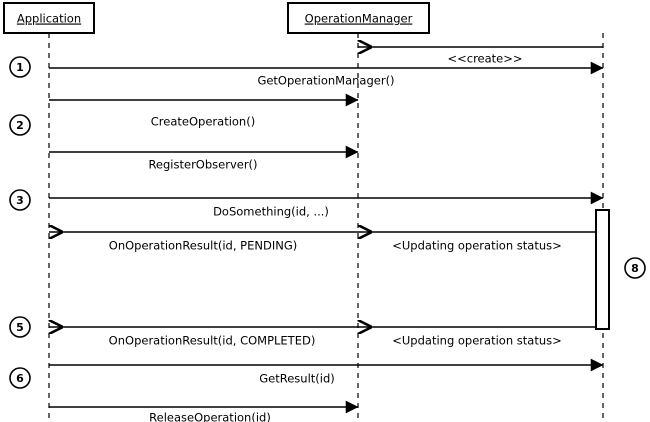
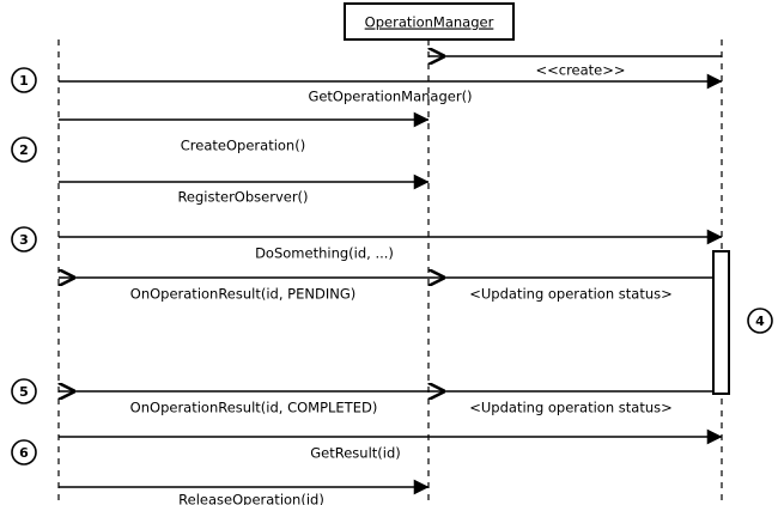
  <<create>>
  GetOperationManager()
  CreateOperation()
  RegisterObserver()
  DoSomething(id, ...)
  <Updating operation status>
  OnOperationResult(id, PENDING)
  <Updating operation status>
  OnOperationResult(id, COMPLETED)
  GetResult(id)
  ReleaseOperation(id)
- Application
  OperationManager
  1
  2
  3
- 8
+ 4
  5
  6
